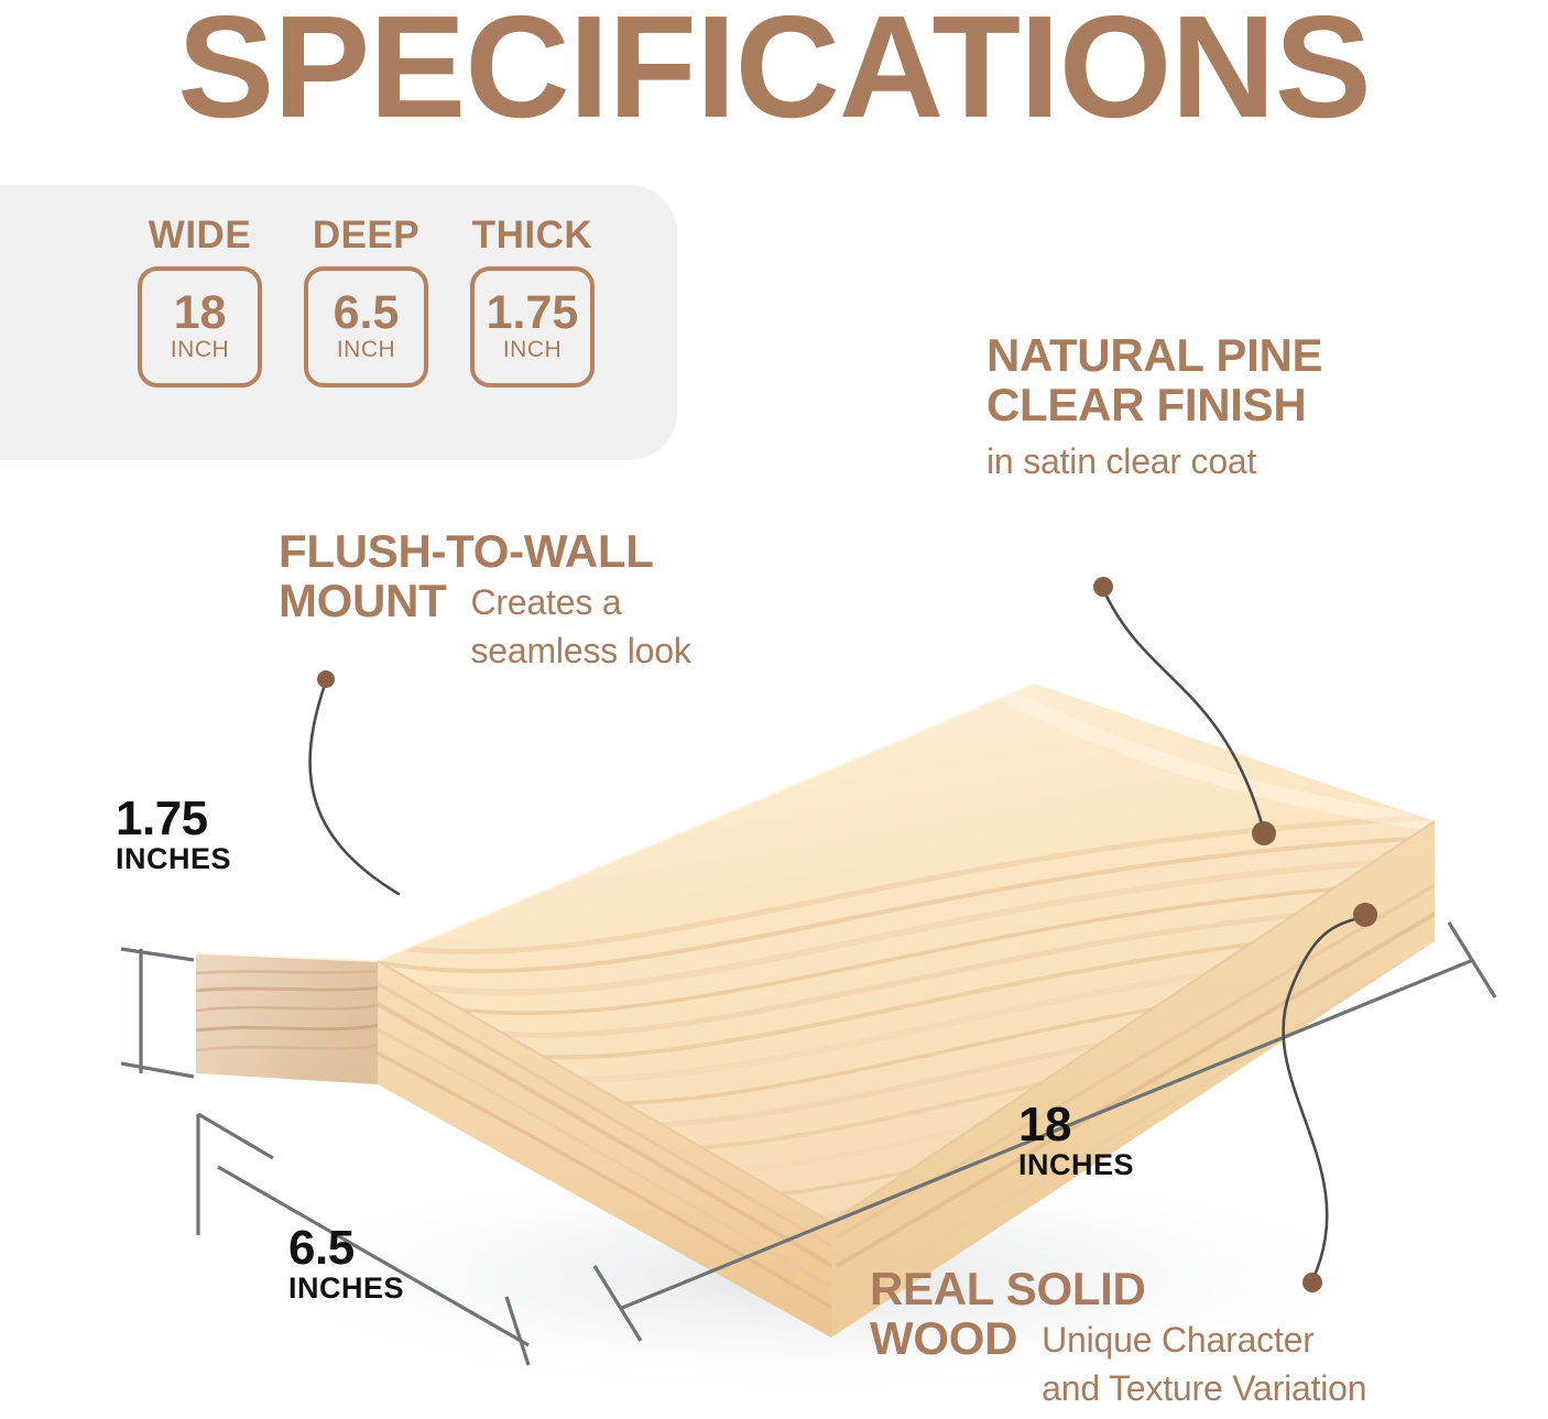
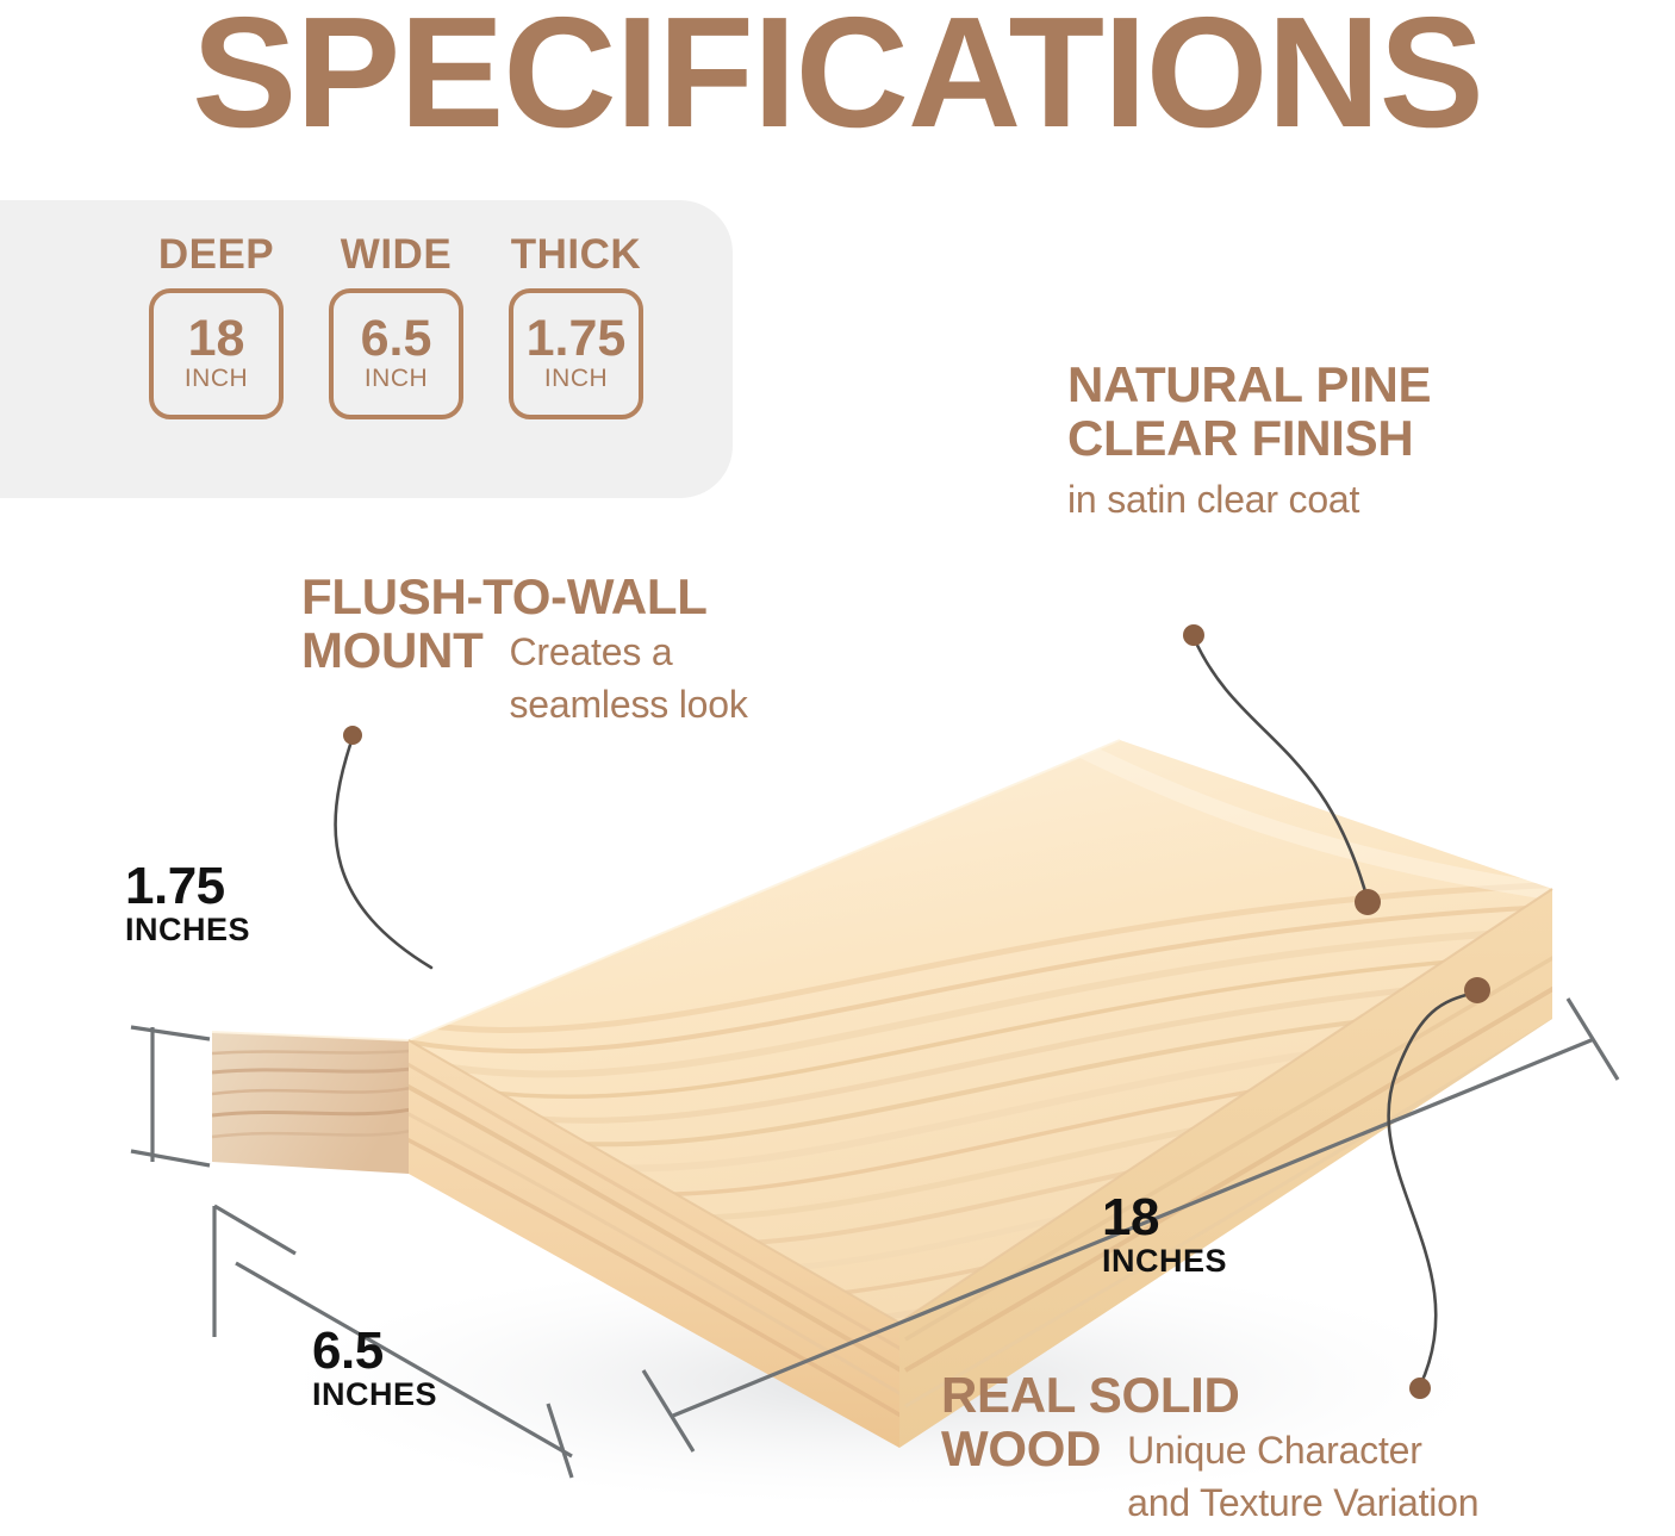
  SPECIFICATIONS
- WIDE
+ DEEP
  18
  INCH
- DEEP
+ WIDE
  6.5
  INCH
  THICK
  1.75
  INCH
  NATURAL PINE
  CLEAR FINISH
  in satin clear coat
  FLUSH-TO-WALL
  MOUNT
  Creates a
  seamless look
  REAL SOLID
  WOOD
  Unique Character
  and Texture Variation
  1.75
  INCHES
  6.5
  INCHES
  18
  INCHES
